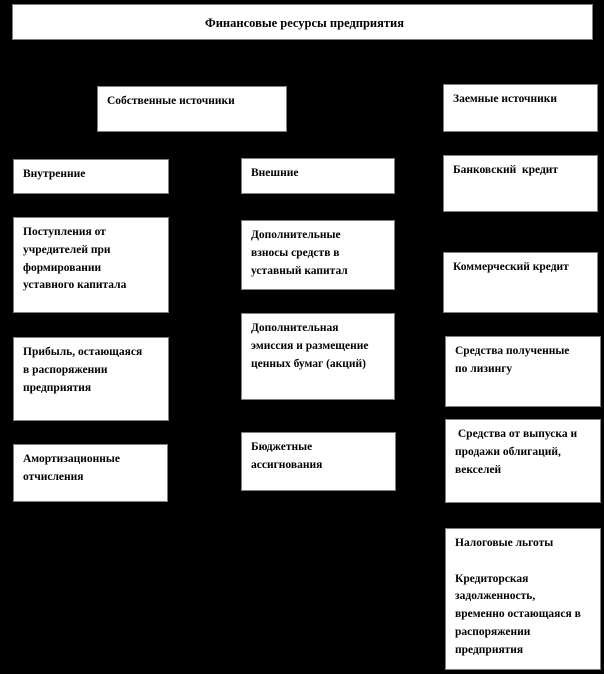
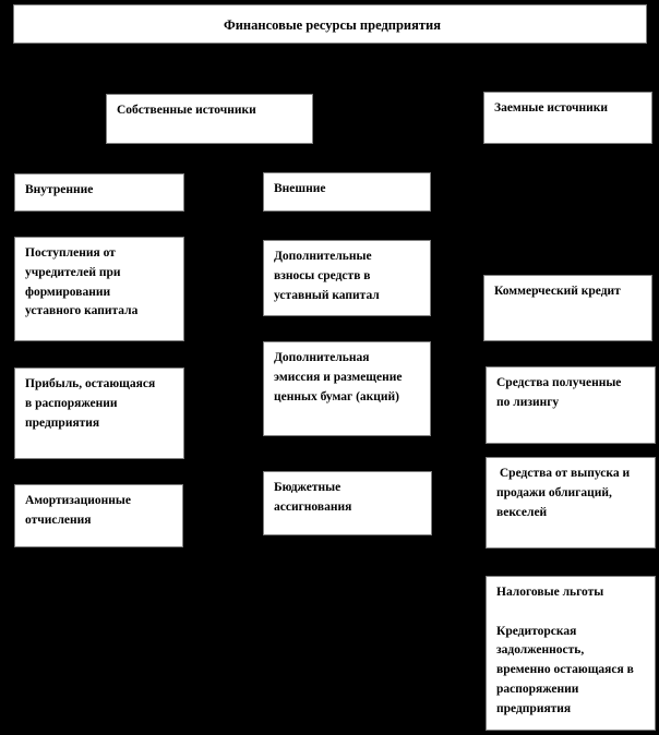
  Финансовые ресурсы предприятия
  Собственные источники
  Заемные источники
  Внутренние
  Внешние
- Банковский кредит
  Поступления от
  учредителей при
  формировании
  уставного капитала
  Дополнительные
  взносы средств в
  уставный капитал
  Коммерческий кредит
  Прибыль, остающаяся
  в распоряжении
  предприятия
  Дополнительная
  эмиссия и размещение
  ценных бумаг (акций)
  Средства полученные
  по лизингу
  Амортизационные
  отчисления
  Бюджетные
  ассигнования
  Средства от выпуска и
  продажи облигаций,
  векселей
  Налоговые льготы
  Кредиторская
  задолженность,
  временно остающаяся в
  распоряжении
  предприятия
